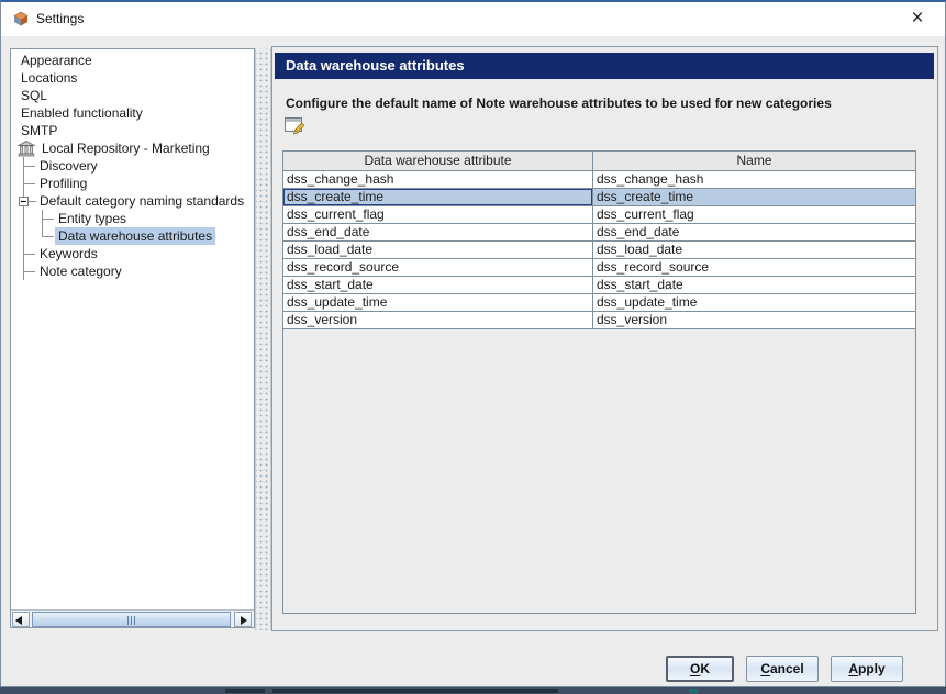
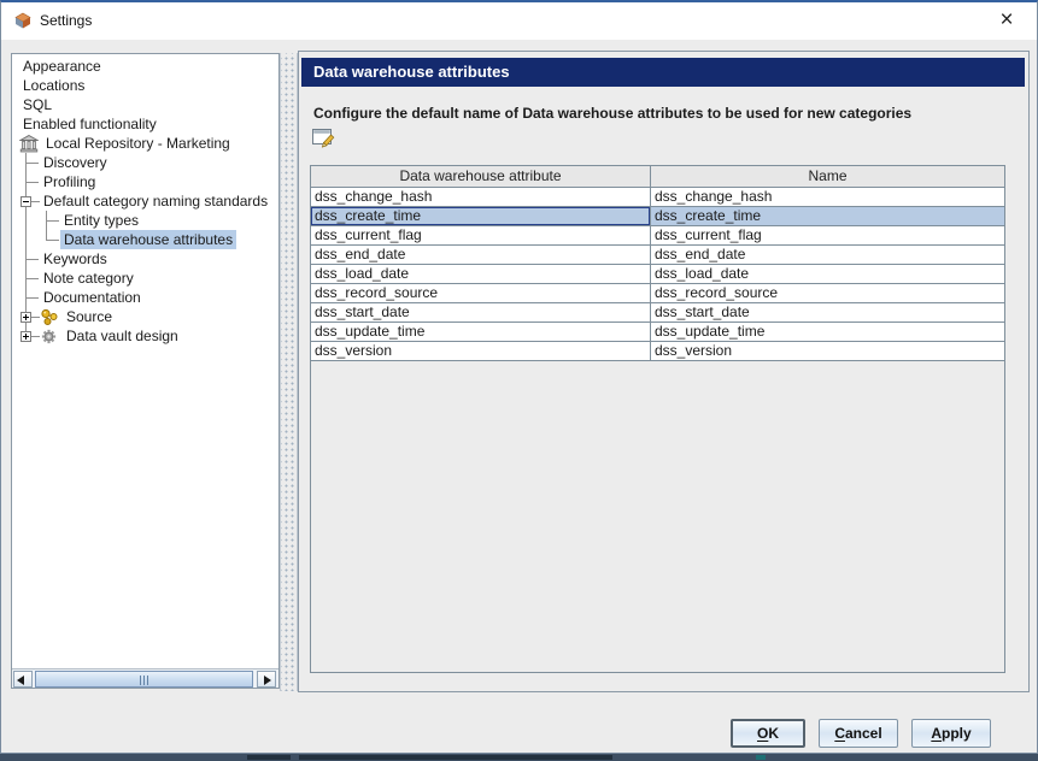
  Settings
  ×
  Appearance
  Locations
  SQL
  Enabled functionality
- SMTP
  Local Repository - Marketing
  Discovery
  Profiling
  Default category naming standards
  Entity types
  Data warehouse attributes
  Keywords
  Note category
+ Documentation
+ Source
+ Data vault design
  Data warehouse attributes
- Configure the default name of Note warehouse attributes to be used for new categories
+ Configure the default name of Data warehouse attributes to be used for new categories
  Data warehouse attribute
  Name
  dss_change_hash
  dss_change_hash
  dss_create_time
  dss_create_time
  dss_current_flag
  dss_current_flag
  dss_end_date
  dss_end_date
  dss_load_date
  dss_load_date
  dss_record_source
  dss_record_source
  dss_start_date
  dss_start_date
  dss_update_time
  dss_update_time
  dss_version
  dss_version
  OK
  Cancel
  Apply
